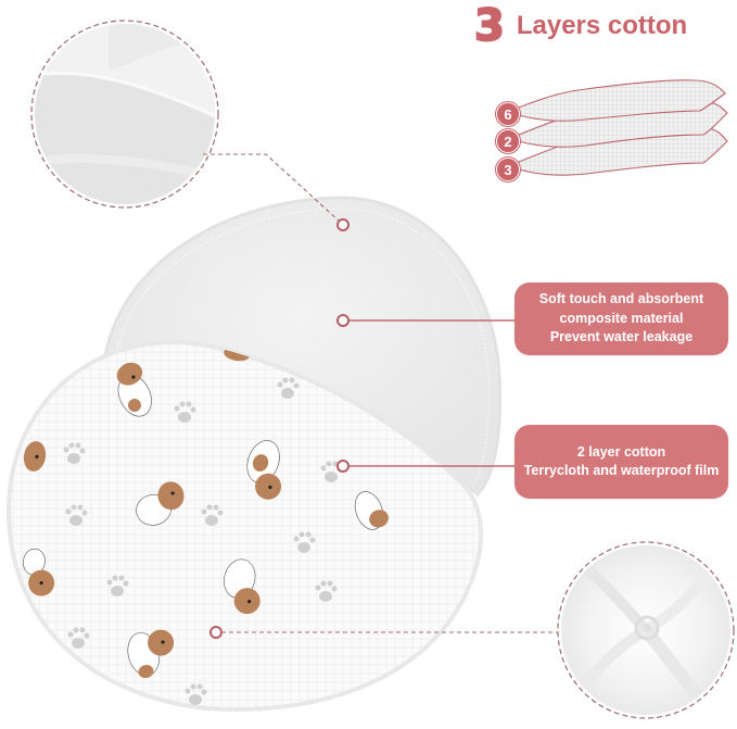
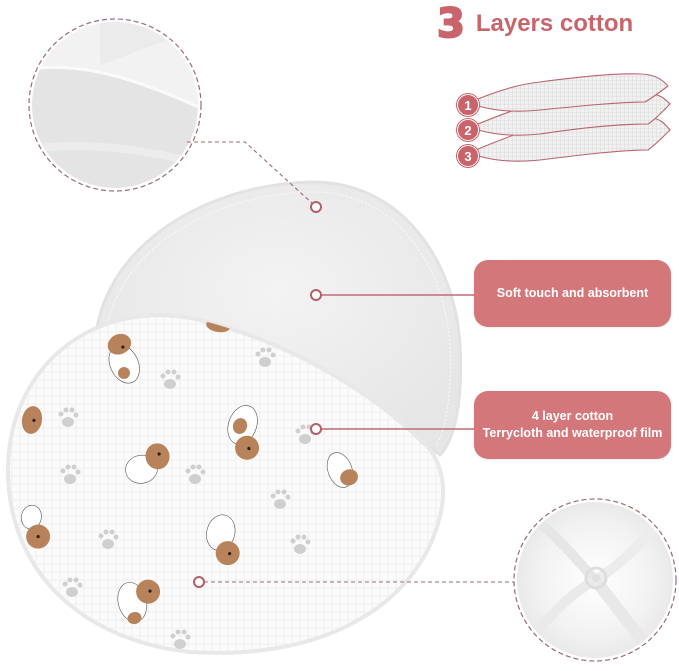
  3
  Layers cotton
- 6
+ 1
  2
  3
  Soft touch and absorbent
- composite material
- Prevent water leakage
- 2 layer cotton
+ 4 layer cotton
  Terrycloth and waterproof film
